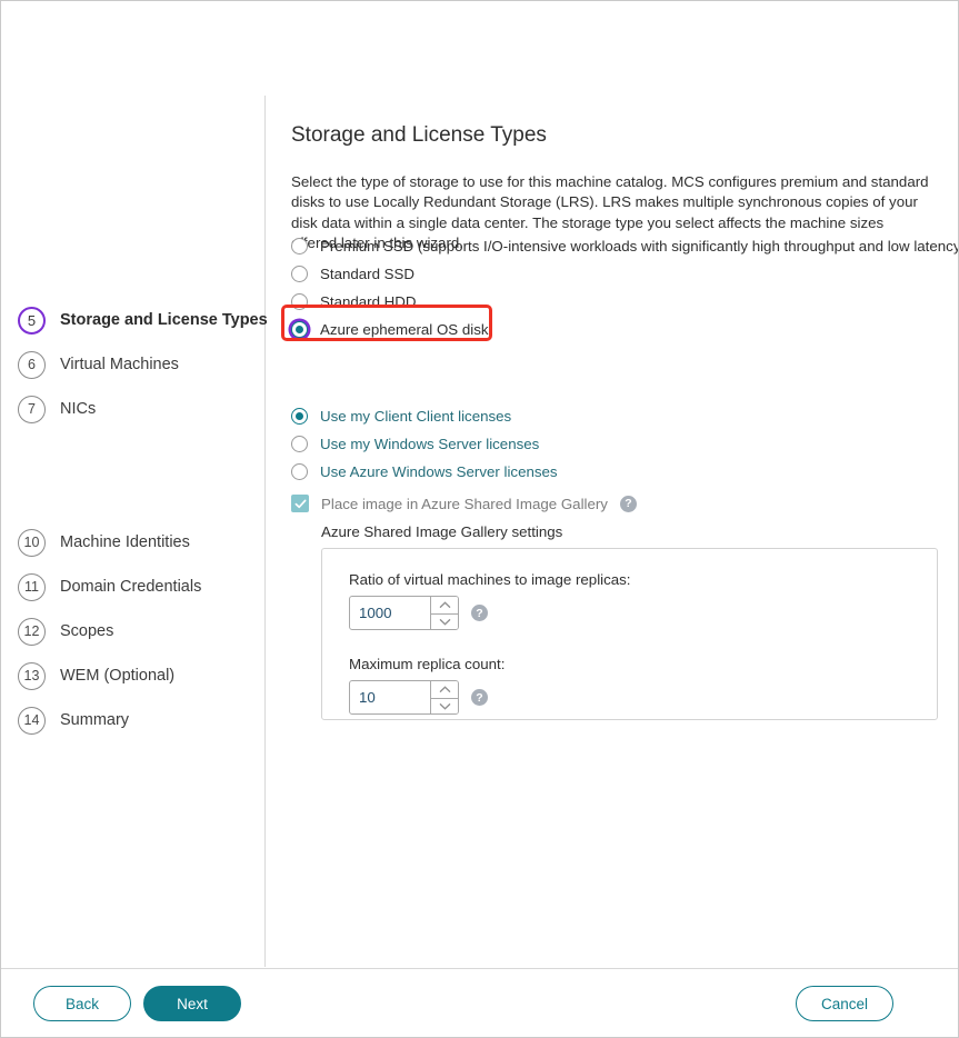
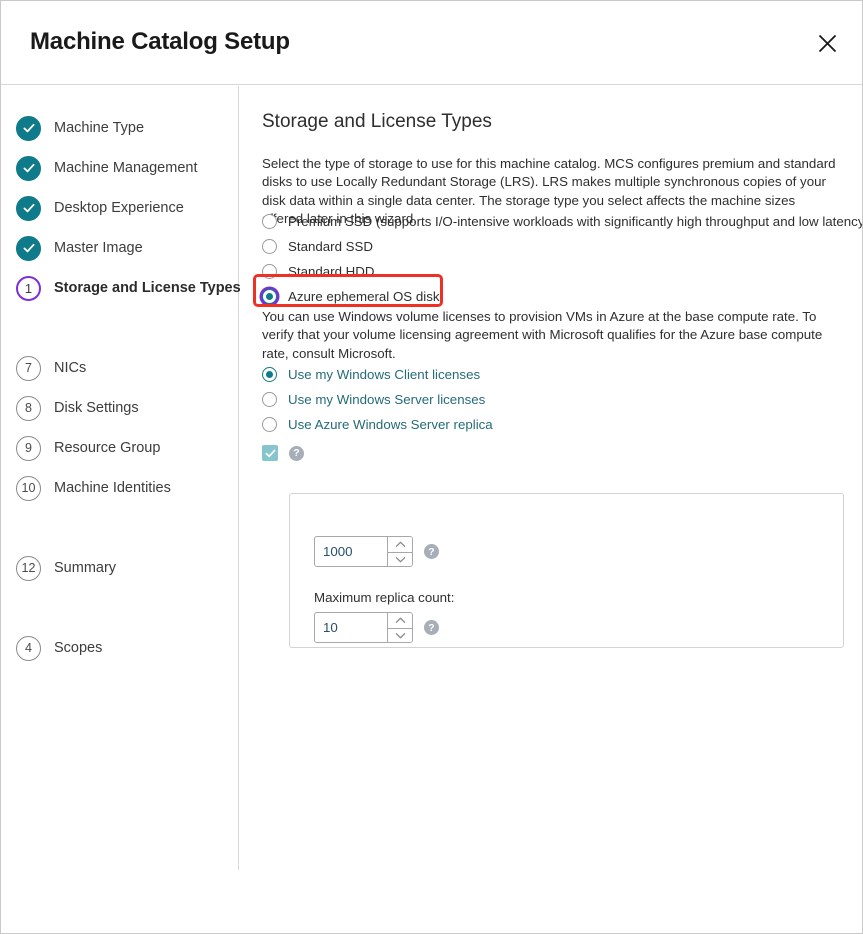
+ Machine Catalog Setup
+ Machine Type
+ Machine Management
+ Desktop Experience
+ Master Image
- 5
+ 1
  Storage and License Types
- 6
- Virtual Machines
  7
  NICs
+ 8
+ Disk Settings
+ 9
+ Resource Group
  10
  Machine Identities
- 11
- Domain Credentials
  12
- Scopes
+ Summary
- 13
- WEM (Optional)
- 14
+ 4
- Summary
+ Scopes
  Storage and License Types
  Select the type of storage to use for this machine catalog. MCS configures premium and standard disks to use Locally Redundant Storage (LRS). LRS makes multiple synchronous copies of your disk data within a single data center. The storage type you select affects the machine sizes ered later in this wizard.
  Premium SSD (supports I/O-intensive workloads with significantly high throughput and low latency
  Standard SSD
  Standard HDD
  Azure ephemeral OS disk
+ You can use Windows volume licenses to provision VMs in Azure at the base compute rate. To verify that your volume licensing agreement with Microsoft qualifies for the Azure base compute rate, consult Microsoft.
- Use my Client Client licenses
+ Use my Windows Client licenses
  Use my Windows Server licenses
- Use Azure Windows Server licenses
+ Use Azure Windows Server replica
- Place image in Azure Shared Image Gallery
  ?
- Azure Shared Image Gallery settings
- Ratio of virtual machines to image replicas:
  1000
  ?
  Maximum replica count:
  10
  ?
- Back
- Next
- Cancel
